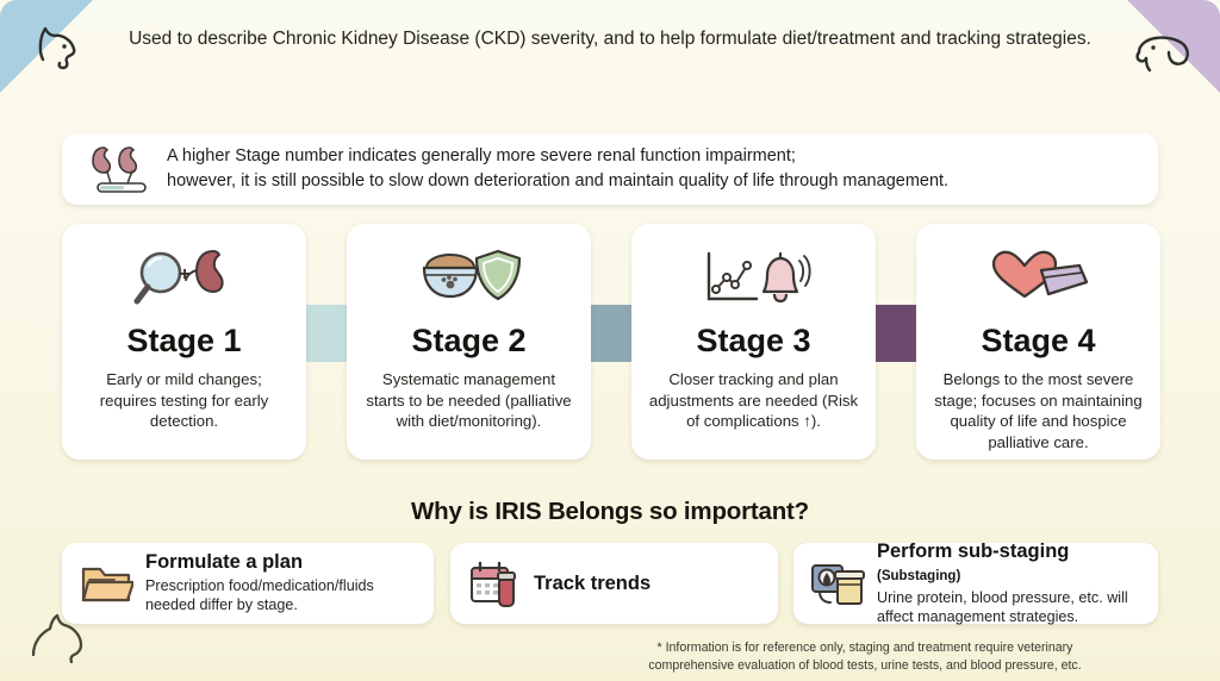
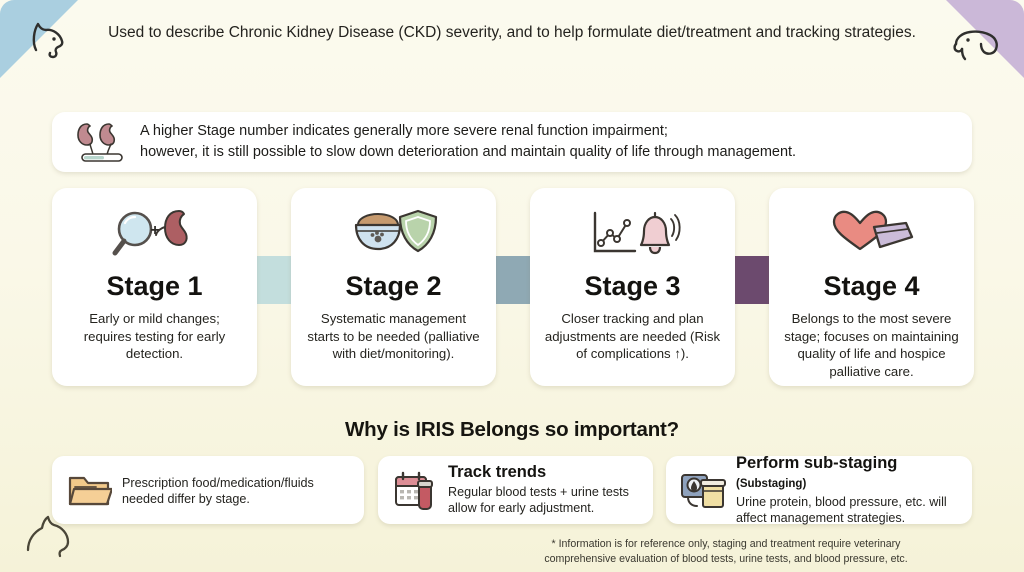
  Used to describe Chronic Kidney Disease (CKD) severity, and to help formulate diet/treatment and tracking strategies.
  A higher Stage number indicates generally more severe renal function impairment;
  however, it is still possible to slow down deterioration and maintain quality of life through management.
  +
  Stage 1
  Early or mild changes; requires testing for early detection.
  Stage 2
  Systematic management starts to be needed (palliative with diet/monitoring).
  Stage 3
  Closer tracking and plan adjustments are needed (Risk of complications ↑).
  Stage 4
  Belongs to the most severe stage; focuses on maintaining quality of life and hospice palliative care.
  Why is IRIS Belongs so important?
- Formulate a plan
  Prescription food/medication/fluids needed differ by stage.
  Track trends
+ Regular blood tests + urine tests allow for early adjustment.
  Perform sub-staging (Substaging)
  Urine protein, blood pressure, etc. will affect management strategies.
  * Information is for reference only, staging and treatment require veterinary
  comprehensive evaluation of blood tests, urine tests, and blood pressure, etc.
